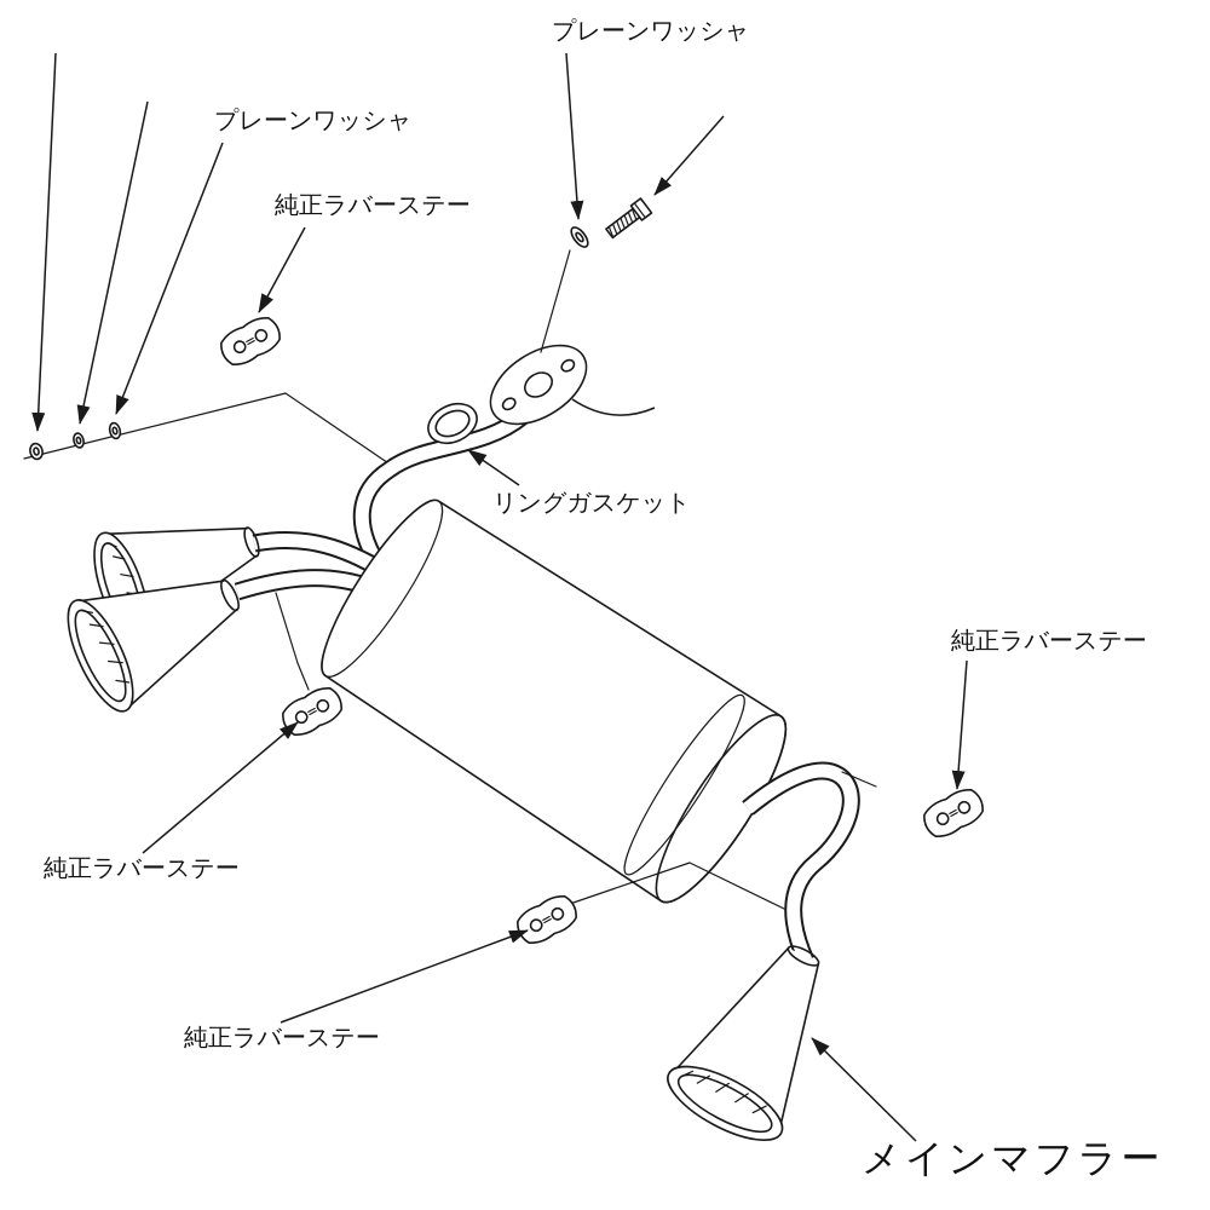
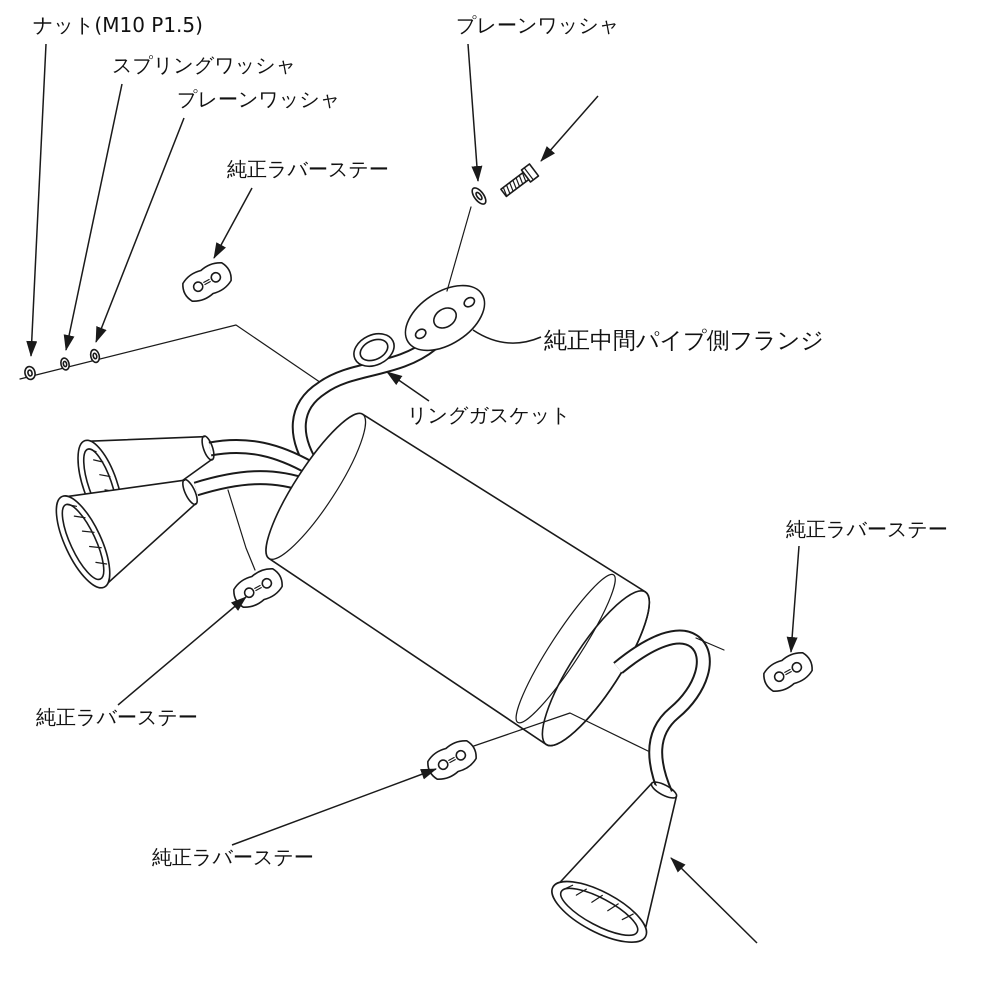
+ ナット(M10 P1.5)
+ スプリングワッシャ
  プレーンワッシャ
  プレーンワッシャ
  純正ラバーステー
+ 純正中間パイプ側フランジ
  リングガスケット
  純正ラバーステー
  純正ラバーステー
  純正ラバーステー
- メインマフラー
